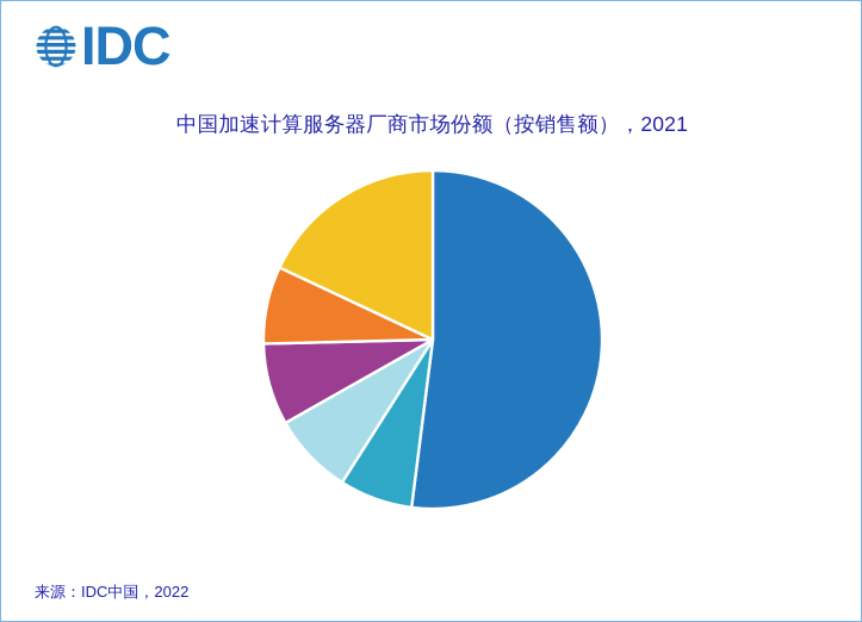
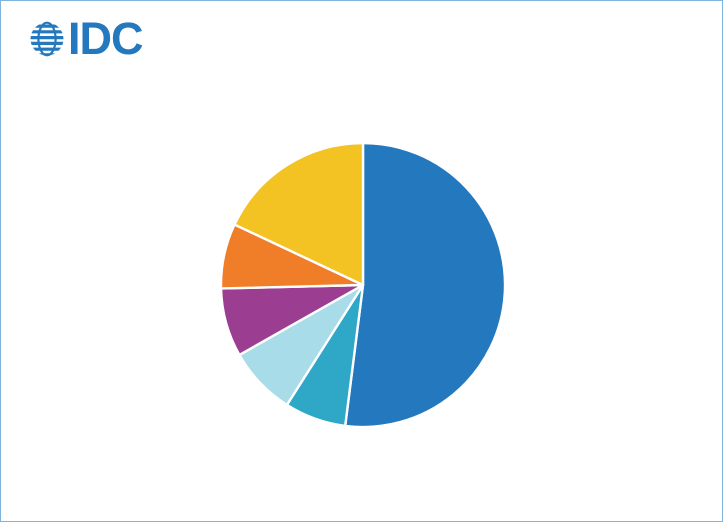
  IDC
- 中国加速计算服务器厂商市场份额（按销售额），2021
- 来源：IDC中国，2022
